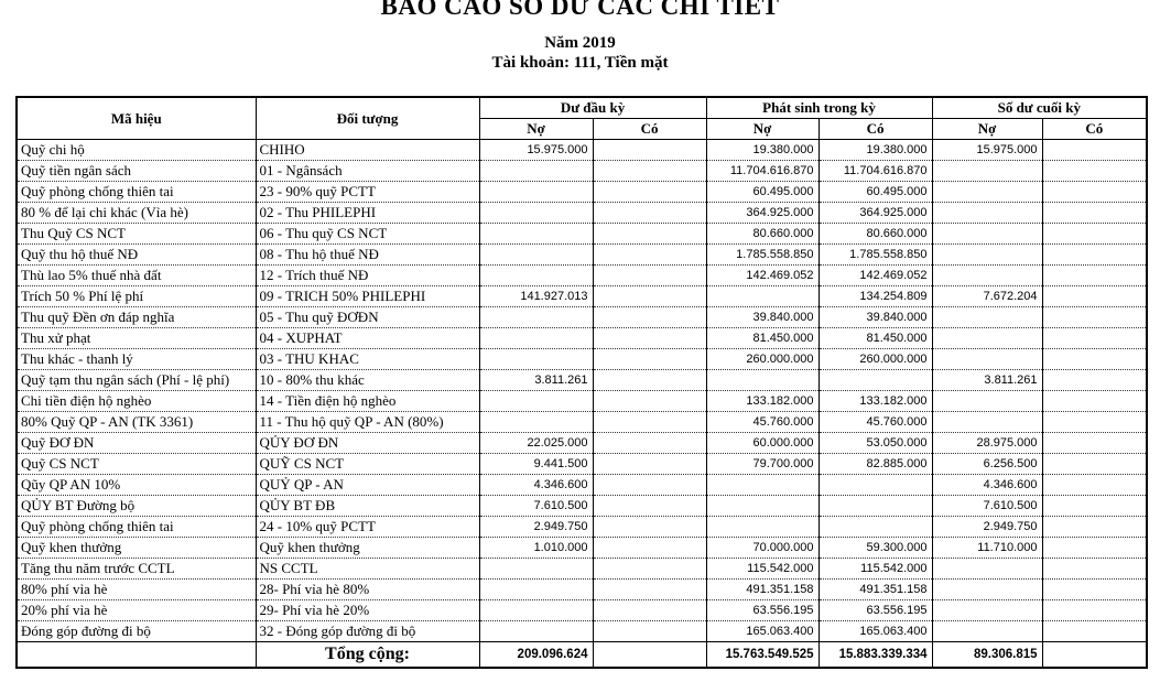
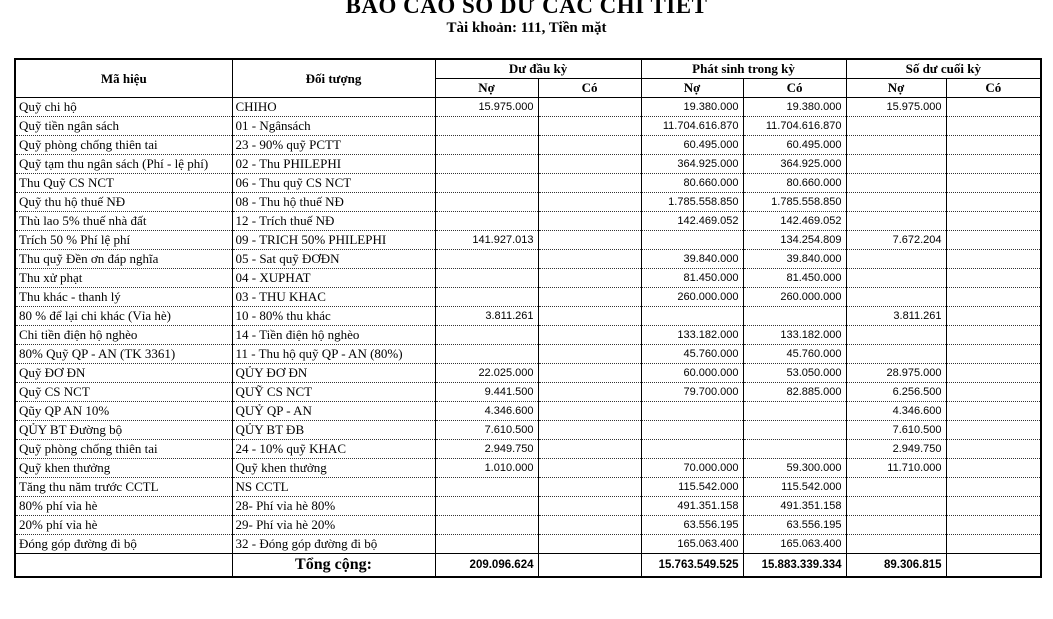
  BÁO CÁO SỐ DƯ CÁC CHI TIẾT
- Năm 2019
  Tài khoản: 111, Tiền mặt
  Mã hiệu	Đối tượng	Dư đầu kỳ	Phát sinh trong kỳ	Số dư cuối kỳ
  Nợ	Có	Nợ	Có	Nợ	Có
  Quỹ chi hộ	CHIHO	15.975.000		19.380.000	19.380.000	15.975.000
  Quỹ tiền ngân sách	01 - Ngânsách			11.704.616.870	11.704.616.870
  Quỹ phòng chống thiên tai	23 - 90% quỹ PCTT			60.495.000	60.495.000
- 80 % để lại chi khác (Vỉa hè)	02 - Thu PHILEPHI			364.925.000	364.925.000
+ Quỹ tạm thu ngân sách (Phí - lệ phí)	02 - Thu PHILEPHI			364.925.000	364.925.000
  Thu Quỹ CS NCT	06 - Thu quỹ CS NCT			80.660.000	80.660.000
  Quỹ thu hộ thuế NĐ	08 - Thu hộ thuế NĐ			1.785.558.850	1.785.558.850
  Thù lao 5% thuế nhà đất	12 - Trích thuế NĐ			142.469.052	142.469.052
  Trích 50 % Phí lệ phí	09 - TRICH 50% PHILEPHI	141.927.013			134.254.809	7.672.204
- Thu quỹ Đền ơn đáp nghĩa	05 - Thu quỹ ĐƠĐN			39.840.000	39.840.000
+ Thu quỹ Đền ơn đáp nghĩa	05 - Sat quỹ ĐƠĐN			39.840.000	39.840.000
  Thu xử phạt	04 - XUPHAT			81.450.000	81.450.000
  Thu khác - thanh lý	03 - THU KHAC			260.000.000	260.000.000
- Quỹ tạm thu ngân sách (Phí - lệ phí)	10 - 80% thu khác	3.811.261				3.811.261
+ 80 % để lại chi khác (Vỉa hè)	10 - 80% thu khác	3.811.261				3.811.261
  Chi tiền điện hộ nghèo	14 - Tiền điện hộ nghèo			133.182.000	133.182.000
  80% Quỹ QP - AN (TK 3361)	11 - Thu hộ quỹ QP - AN (80%)			45.760.000	45.760.000
  Quỹ ĐƠ ĐN	QỦY ĐƠ ĐN	22.025.000		60.000.000	53.050.000	28.975.000
  Quỹ CS NCT	QUỸ CS NCT	9.441.500		79.700.000	82.885.000	6.256.500
  Qũy QP AN 10%	QUỶ QP - AN	4.346.600				4.346.600
  QỦY BT Đường bộ	QỦY BT ĐB	7.610.500				7.610.500
- Quỹ phòng chống thiên tai	24 - 10% quỹ PCTT	2.949.750				2.949.750
+ Quỹ phòng chống thiên tai	24 - 10% quỹ KHAC	2.949.750				2.949.750
  Quỹ khen thưởng	Quỹ khen thưởng	1.010.000		70.000.000	59.300.000	11.710.000
  Tăng thu năm trước CCTL	NS CCTL			115.542.000	115.542.000
  80% phí vỉa hè	28- Phí vỉa hè 80%			491.351.158	491.351.158
  20% phí vỉa hè	29- Phí vỉa hè 20%			63.556.195	63.556.195
  Đóng góp đường đi bộ	32 - Đóng góp đường đi bộ			165.063.400	165.063.400
  	Tổng cộng:	209.096.624		15.763.549.525	15.883.339.334	89.306.815
